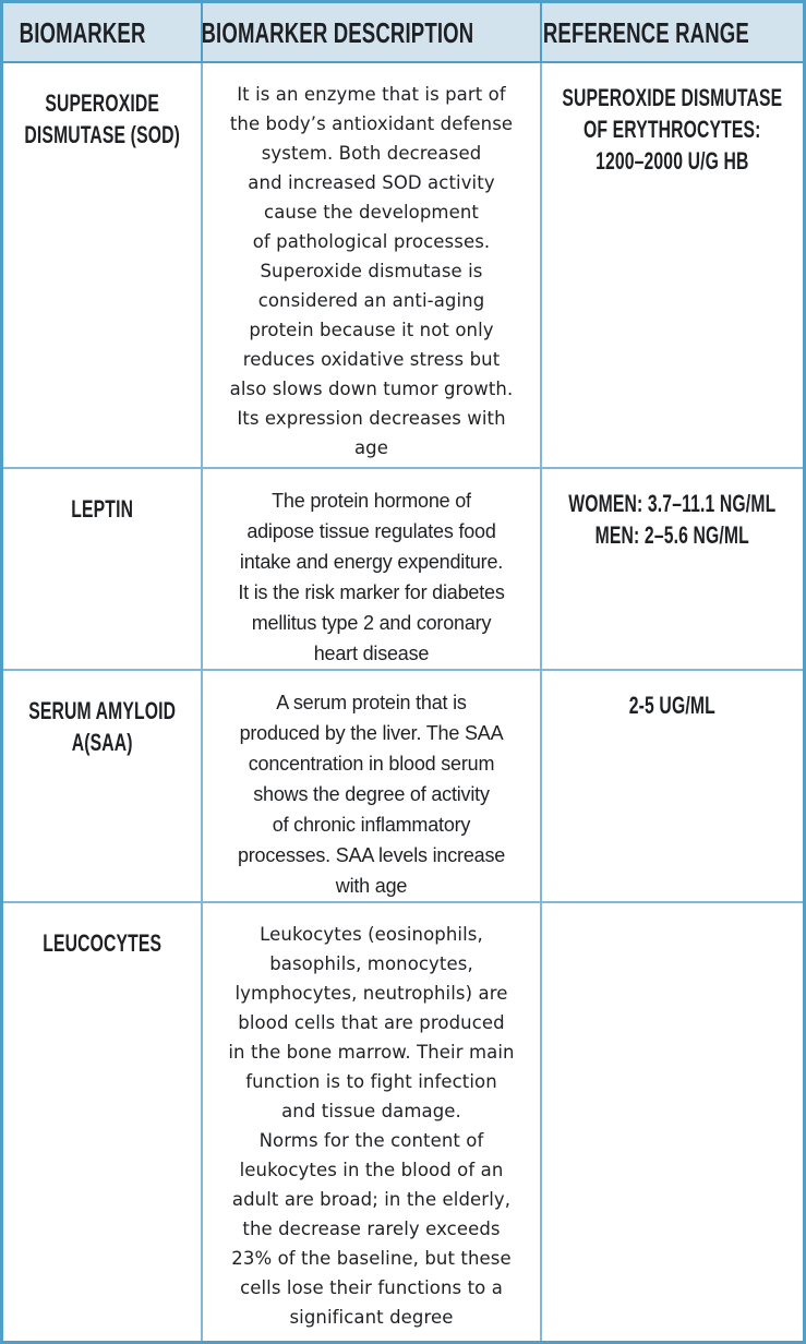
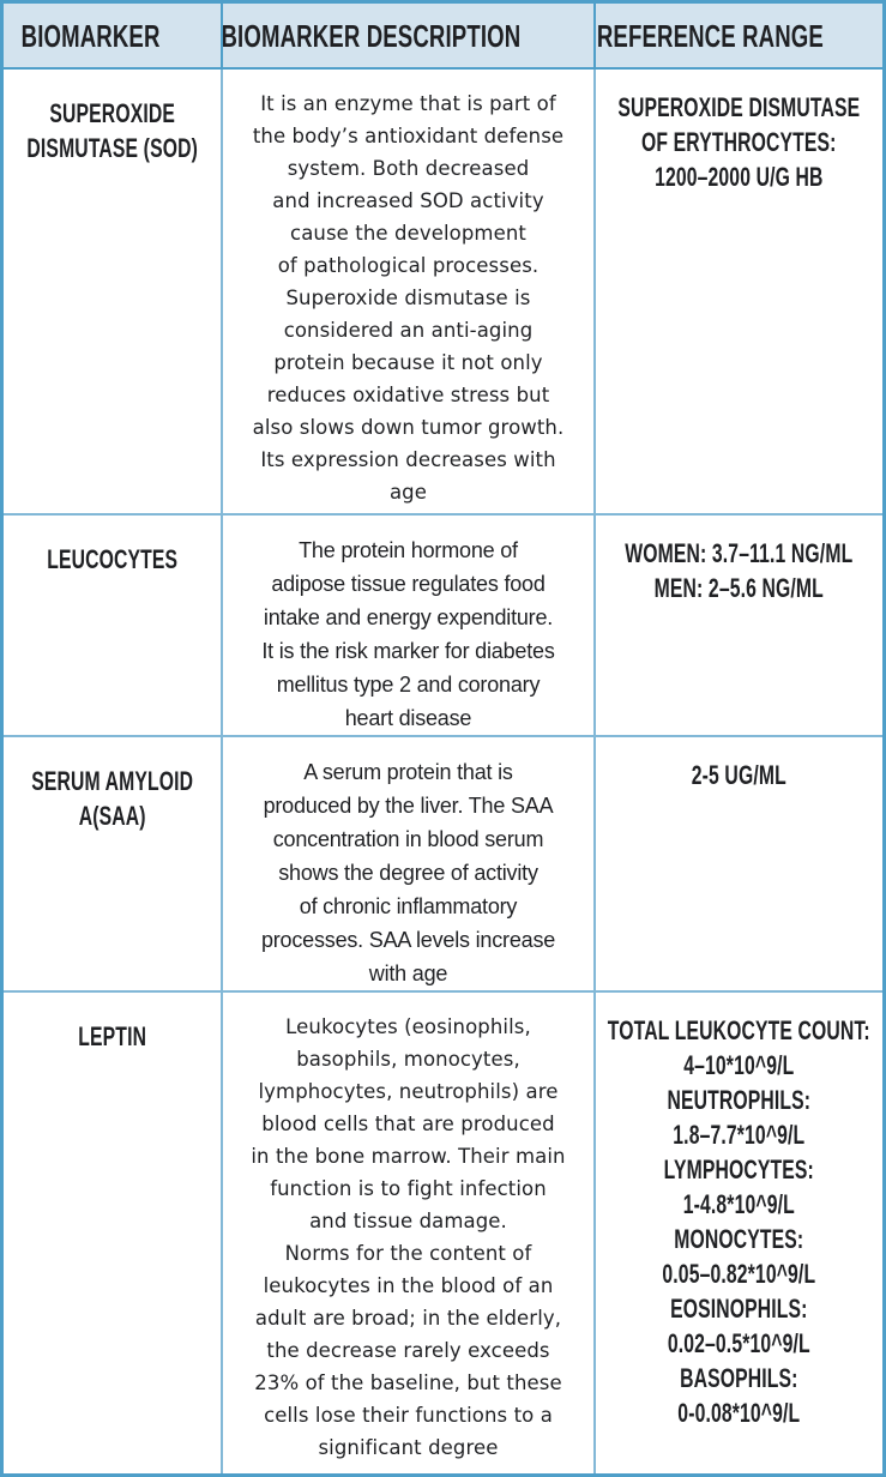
  BIOMARKER
  BIOMARKER DESCRIPTION
  REFERENCE RANGE
  SUPEROXIDE
  DISMUTASE (SOD)
  It is an enzyme that is part of
  the body’s antioxidant defense
  system. Both decreased
  and increased SOD activity
  cause the development
  of pathological processes.
  Superoxide dismutase is
  considered an anti-aging
  protein because it not only
  reduces oxidative stress but
  also slows down tumor growth.
  Its expression decreases with
  age
  SUPEROXIDE DISMUTASE
  OF ERYTHROCYTES:
  1200–2000 U/G HB
- LEPTIN
+ LEUCOCYTES
  The protein hormone of
  adipose tissue regulates food
  intake and energy expenditure.
  It is the risk marker for diabetes
  mellitus type 2 and coronary
  heart disease
  WOMEN: 3.7–11.1 NG/ML
  MEN: 2–5.6 NG/ML
  SERUM AMYLOID
  A(SAA)
  A serum protein that is
  produced by the liver. The SAA
  concentration in blood serum
  shows the degree of activity
  of chronic inflammatory
  processes. SAA levels increase
  with age
  2-5 UG/ML
- LEUCOCYTES
+ LEPTIN
  Leukocytes (eosinophils,
  basophils, monocytes,
  lymphocytes, neutrophils) are
  blood cells that are produced
  in the bone marrow. Their main
  function is to fight infection
  and tissue damage.
  Norms for the content of
  leukocytes in the blood of an
  adult are broad; in the elderly,
  the decrease rarely exceeds
  23% of the baseline, but these
  cells lose their functions to a
  significant degree
+ TOTAL LEUKOCYTE COUNT:
+ 4–10*10^9/L
+ NEUTROPHILS:
+ 1.8–7.7*10^9/L
+ LYMPHOCYTES:
+ 1-4.8*10^9/L
+ MONOCYTES:
+ 0.05–0.82*10^9/L
+ EOSINOPHILS:
+ 0.02–0.5*10^9/L
+ BASOPHILS:
+ 0-0.08*10^9/L
